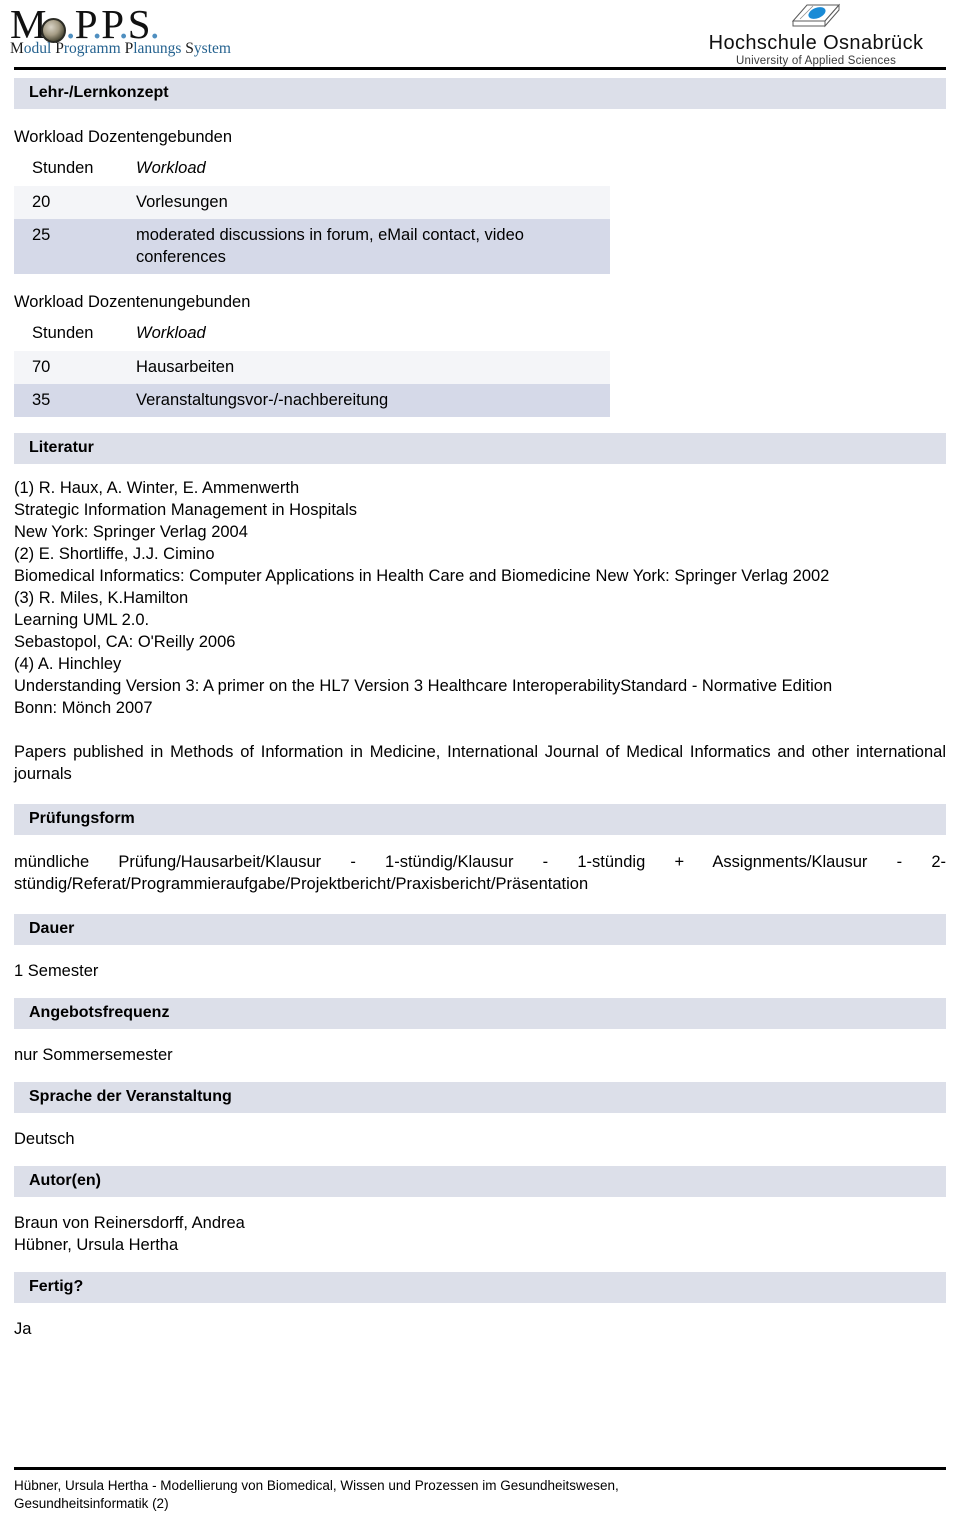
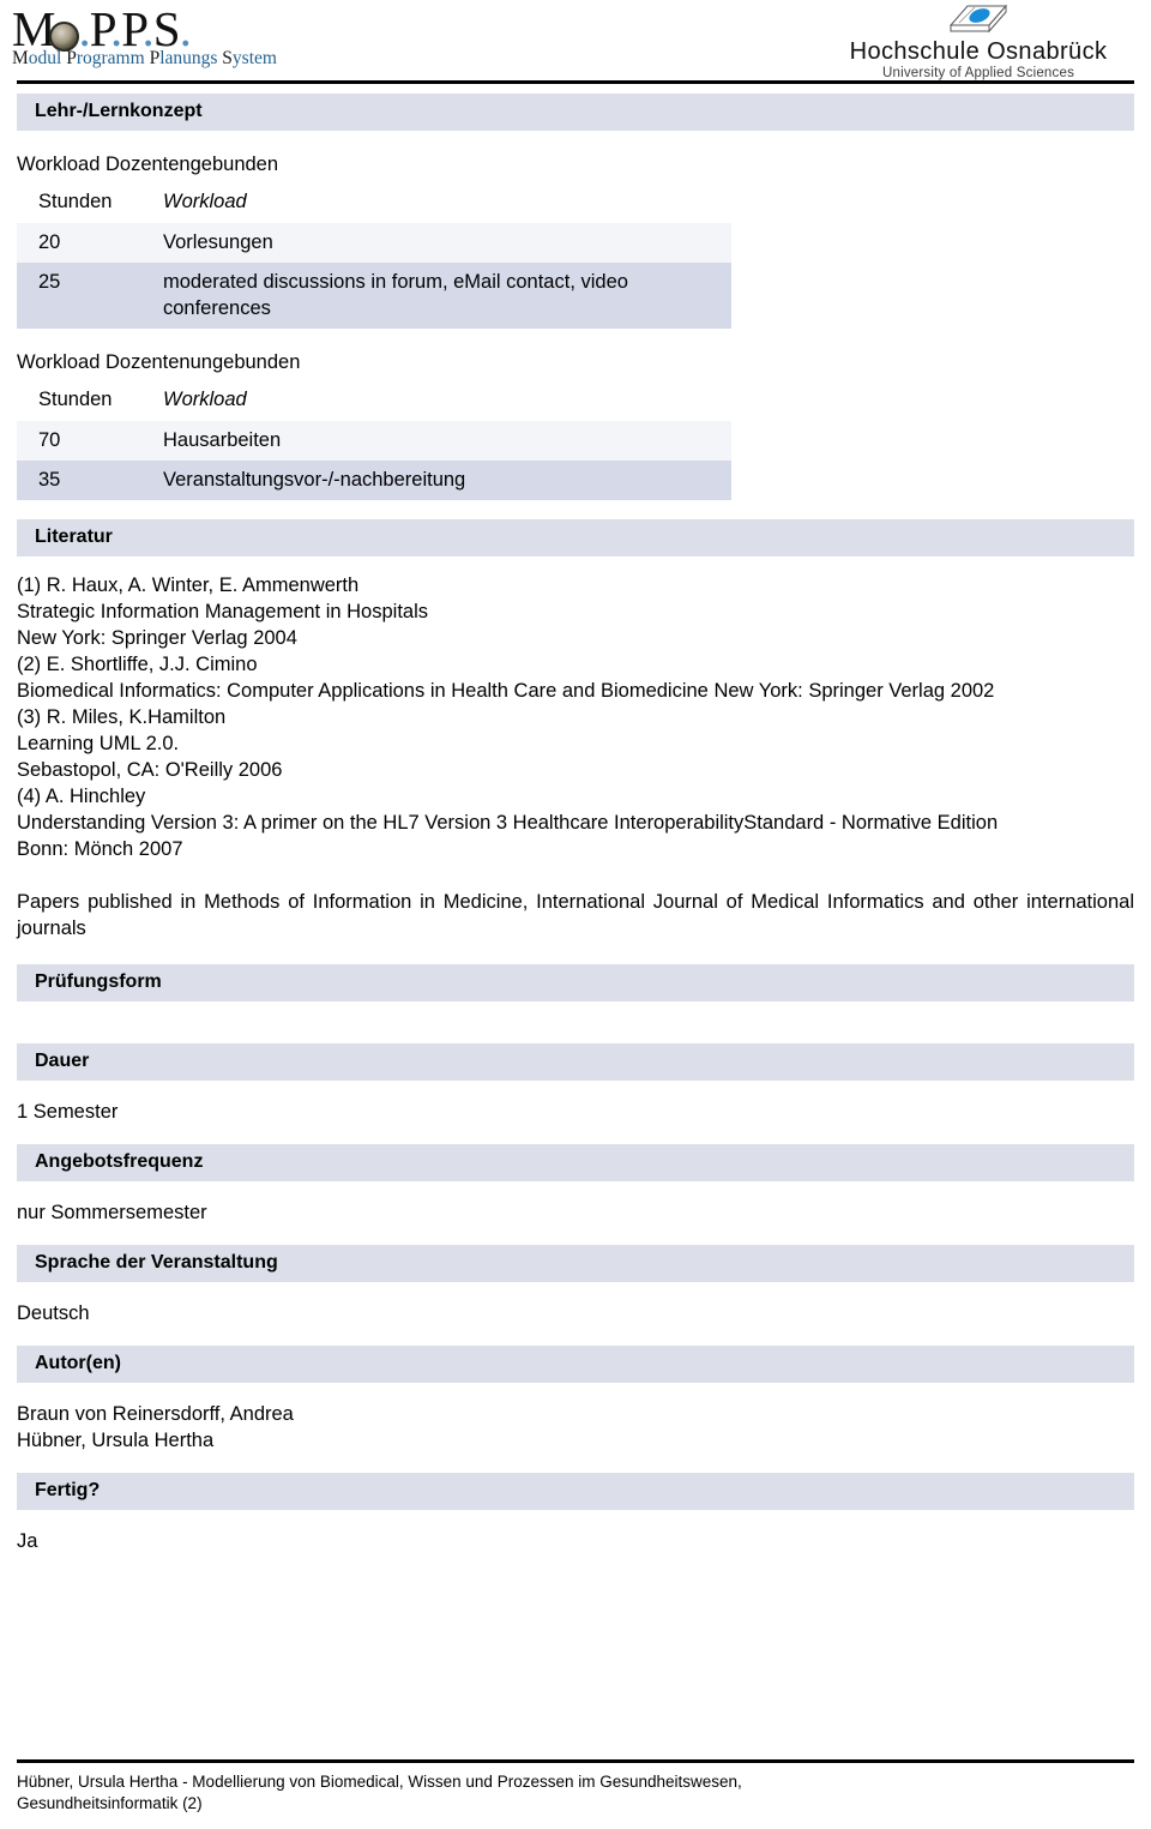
  M .P.P.S.
  Modul Programm Planungs System
  Hochschule Osnabrück
  University of Applied Sciences
  Lehr-/Lernkonzept
  Workload Dozentengebunden
  Stunden	Workload
  20	Vorlesungen
  25	moderated discussions in forum, eMail contact, video conferences
  Workload Dozentenungebunden
  Stunden	Workload
  70	Hausarbeiten
  35	Veranstaltungsvor-/-nachbereitung
  Literatur
  (1) R. Haux, A. Winter, E. Ammenwerth
  Strategic Information Management in Hospitals
  New York: Springer Verlag 2004
  (2) E. Shortliffe, J.J. Cimino
  Biomedical Informatics: Computer Applications in Health Care and Biomedicine New York: Springer Verlag 2002
  (3) R. Miles, K.Hamilton
  Learning UML 2.0.
  Sebastopol, CA: O'Reilly 2006
  (4) A. Hinchley
  Understanding Version 3: A primer on the HL7 Version 3 Healthcare InteroperabilityStandard - Normative Edition
  Bonn: Mönch 2007
  Papers published in Methods of Information in Medicine, International Journal of Medical Informatics and other international journals
  Prüfungsform
- mündliche Prüfung/Hausarbeit/Klausur - 1-stündig/Klausur - 1-stündig + Assignments/Klausur - 2-stündig/Referat/Programmieraufgabe/Projektbericht/Praxisbericht/Präsentation
  Dauer
  1 Semester
  Angebotsfrequenz
  nur Sommersemester
  Sprache der Veranstaltung
  Deutsch
  Autor(en)
  Braun von Reinersdorff, Andrea
  Hübner, Ursula Hertha
  Fertig?
  Ja
  Hübner, Ursula Hertha - Modellierung von Biomedical, Wissen und Prozessen im Gesundheitswesen,
  Gesundheitsinformatik (2)
